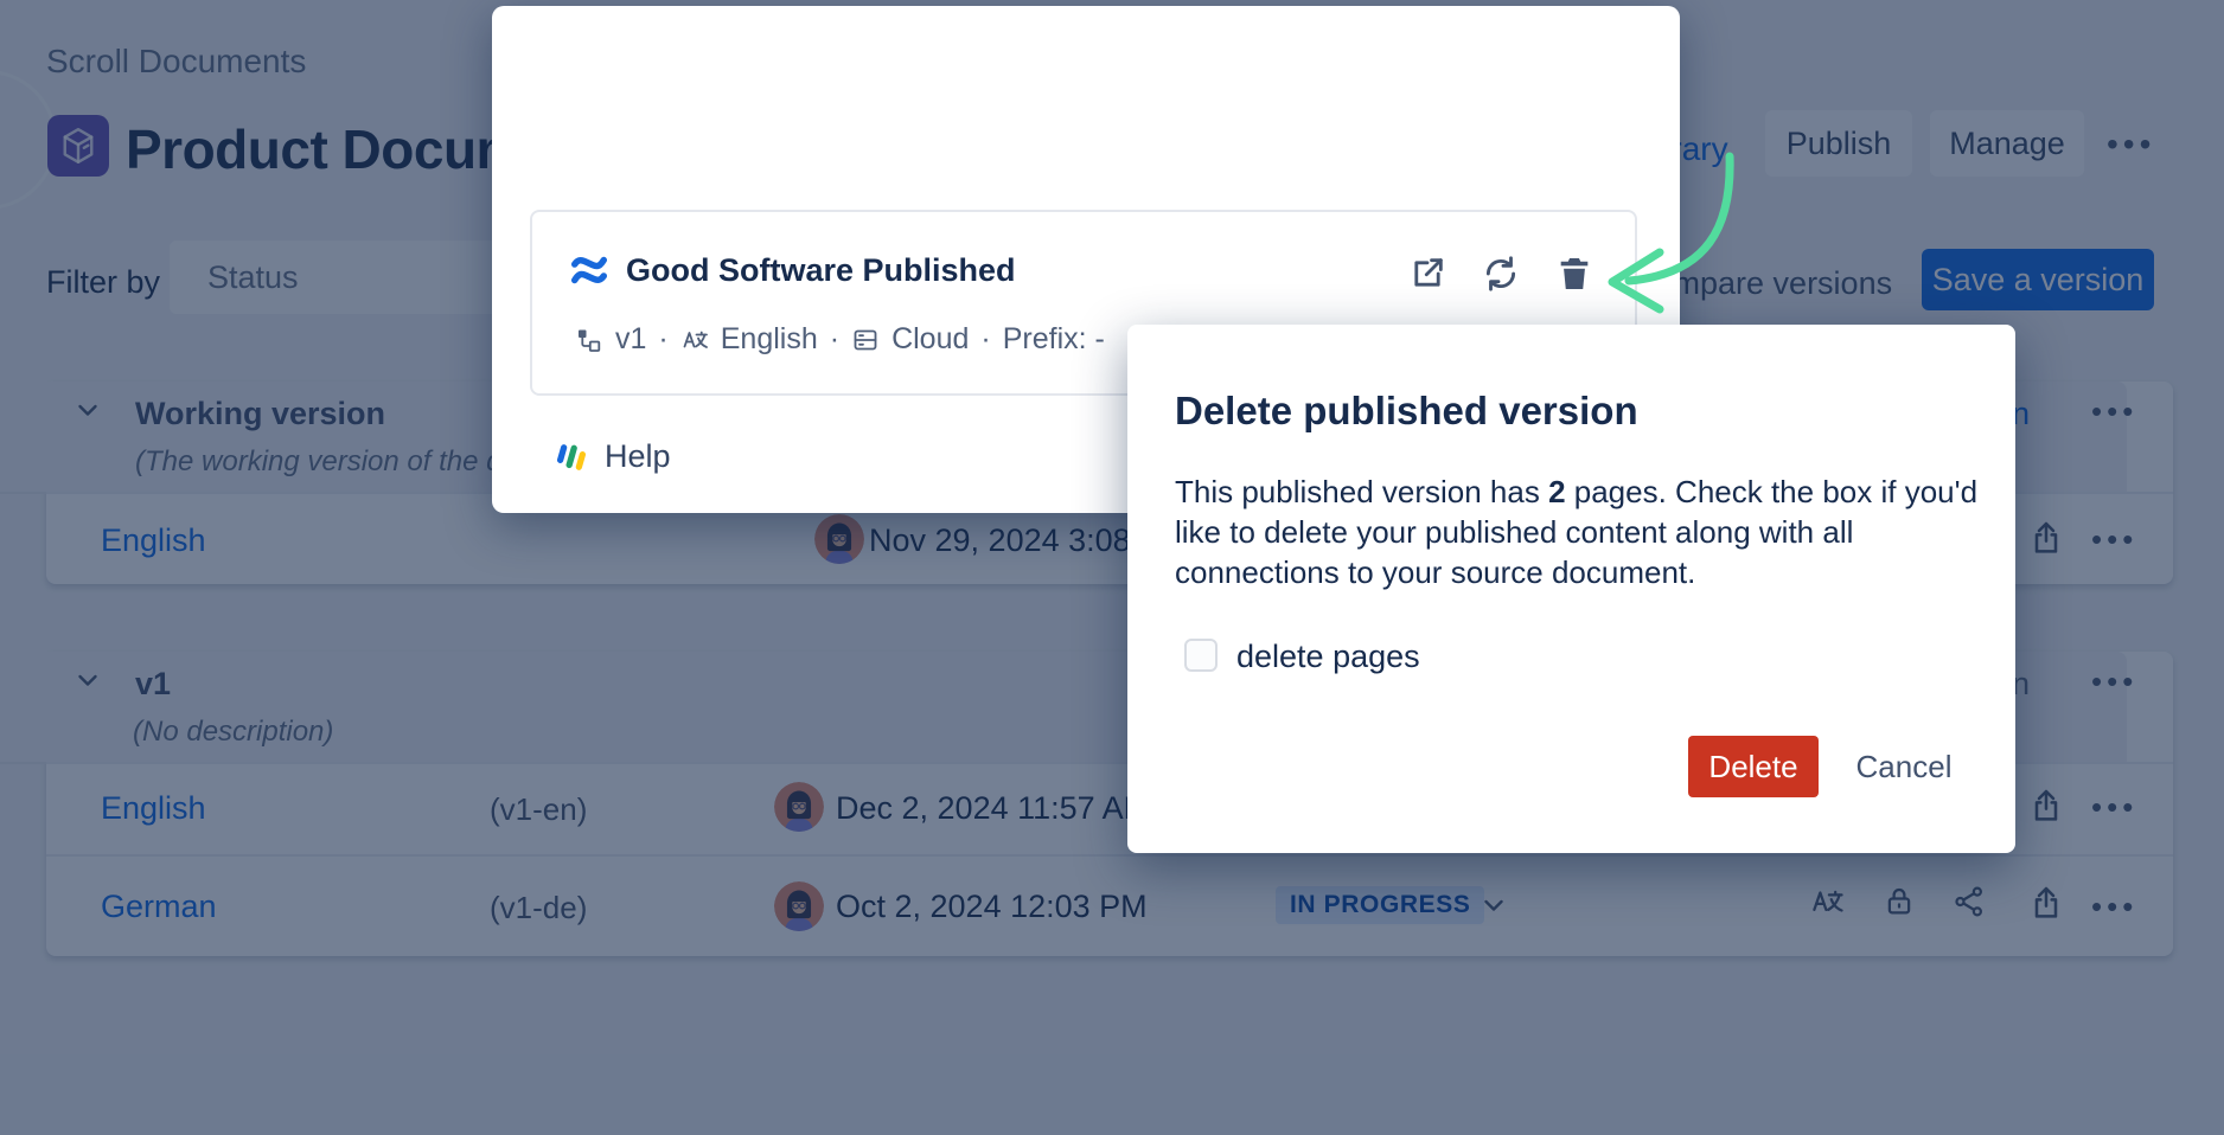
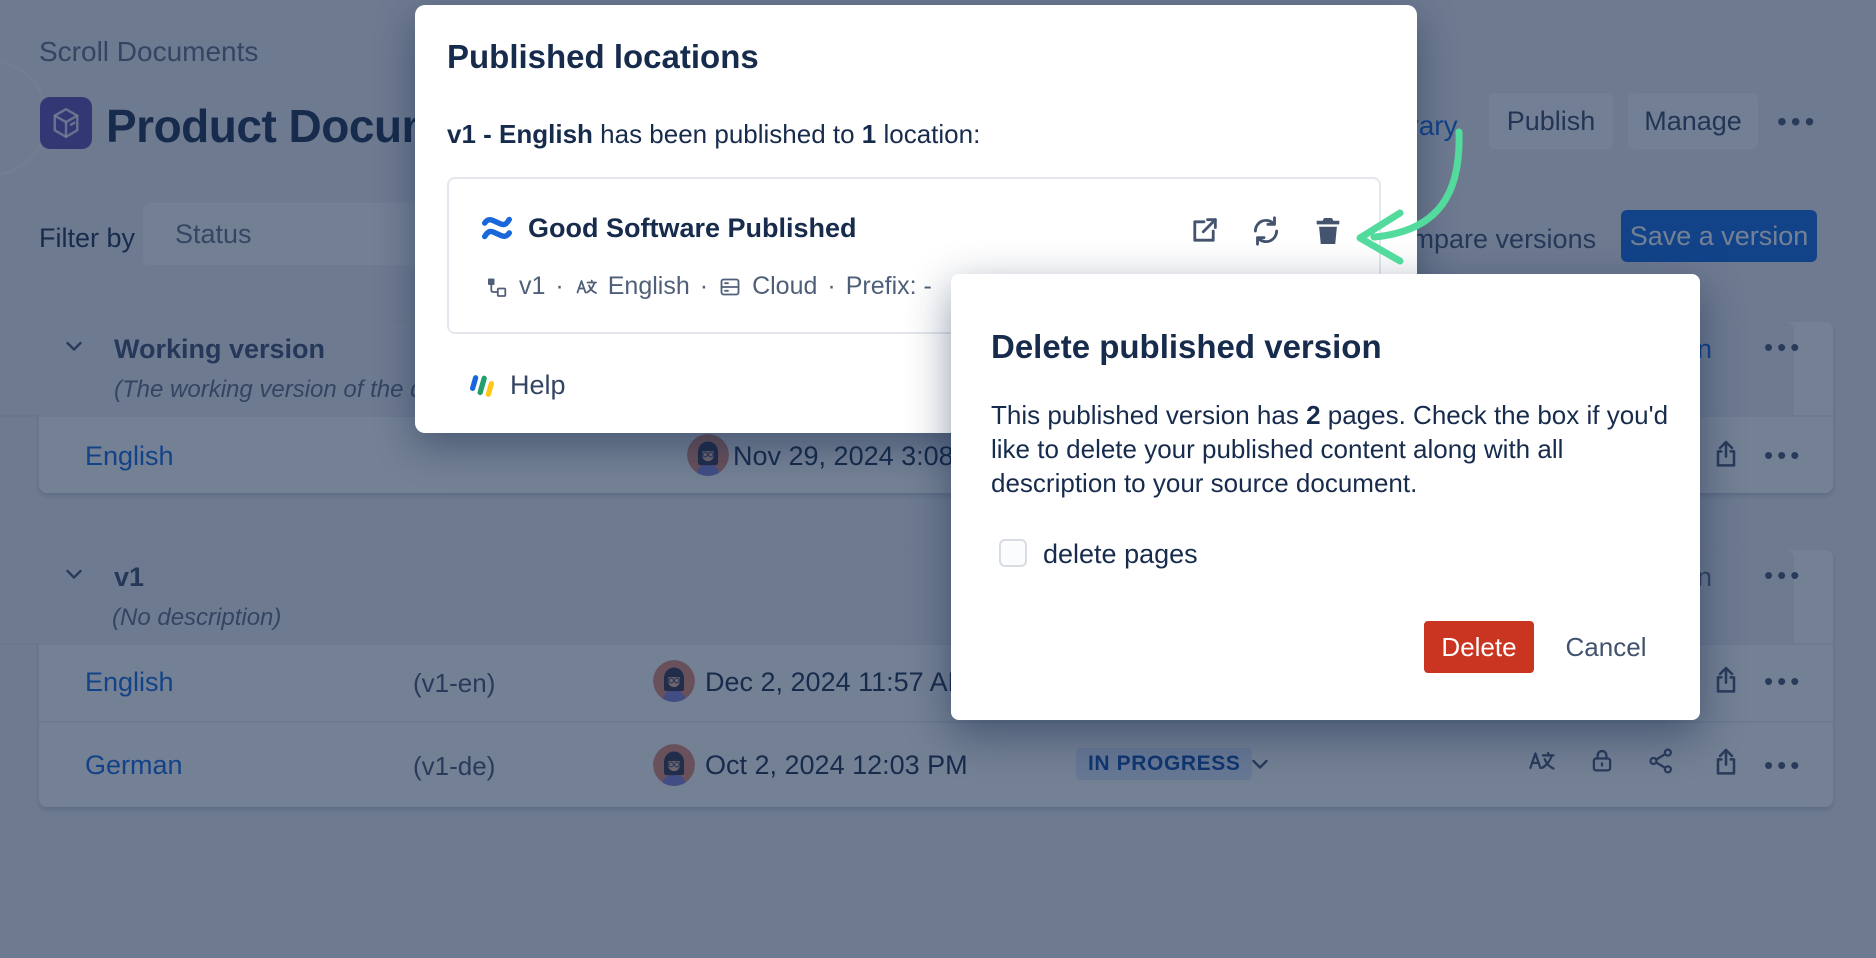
  Scroll Documents
  Publish
  Manage
  •••
  Filter by
  Status
  mpare versions
  Save a version
  Working version
  (The working version of the
  n
  •••
  English
  Nov 29, 2024 3:08
  •••
  v1
  (No description)
  n
  •••
  English
  (v1-en)
  Dec 2, 2024 11:57 A
  •••
  German
  (v1-de)
  Oct 2, 2024 12:03 PM
  IN PROGRESS
  •••
+ Published locations
+ v1 - English has been published to 1 location:
  Good Software Published
  v1
  ·
  English
  ·
  Cloud
  ·
  Prefix: -
  Help
  Delete published version
- This published version has 2 pages. Check the box if you'd like to delete your published content along with all connections to your source document.
+ This published version has 2 pages. Check the box if you'd like to delete your published content along with all description to your source document.
  delete pages
  Delete
  Cancel
